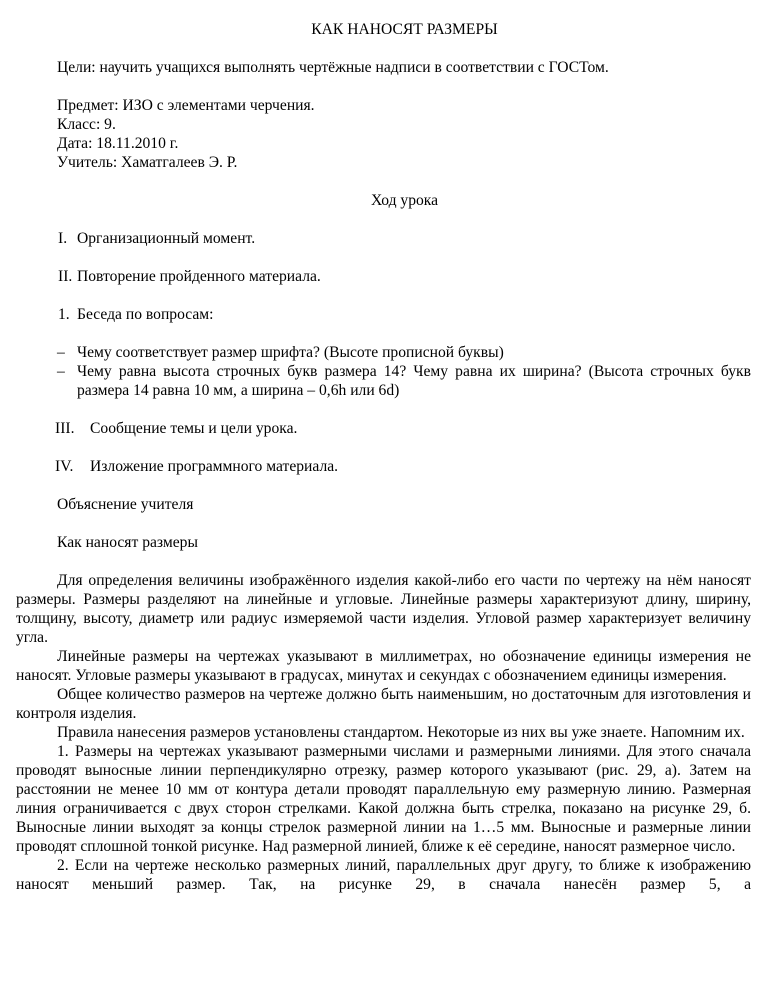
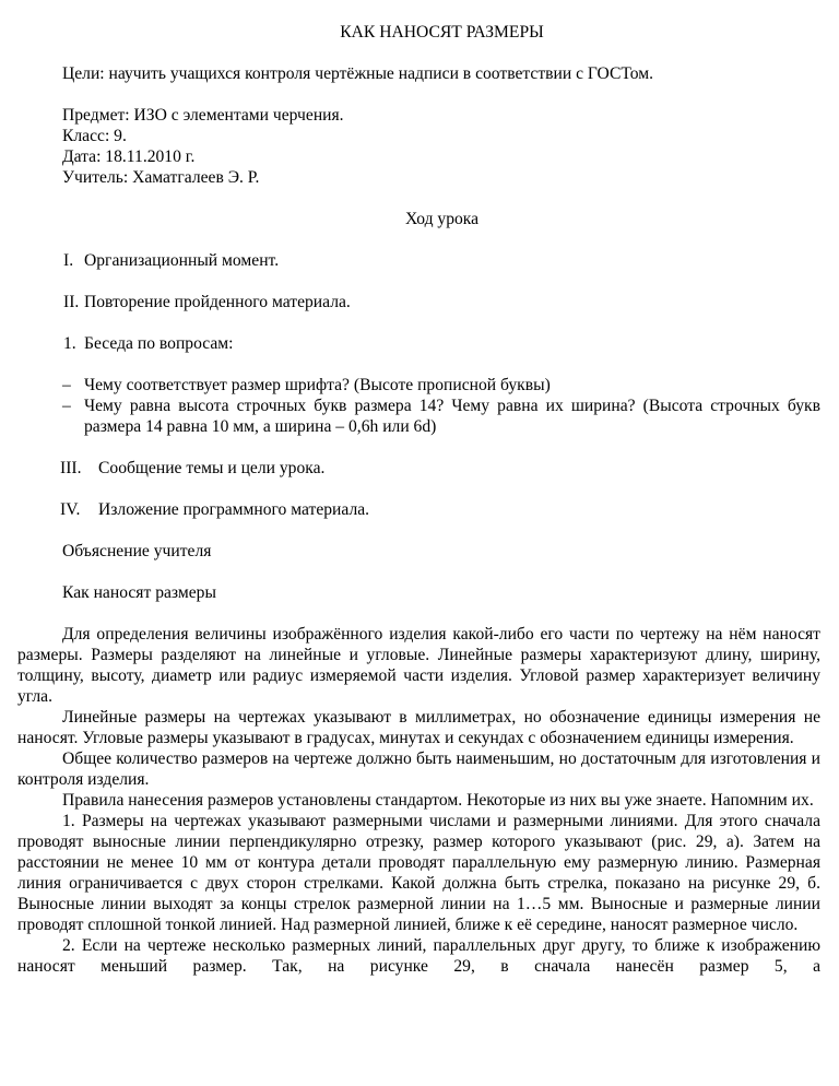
  КАК НАНОСЯТ РАЗМЕРЫ
- Цели: научить учащихся выполнять чертёжные надписи в соответствии с ГОСТом.
+ Цели: научить учащихся контроля чертёжные надписи в соответствии с ГОСТом.
  Предмет: ИЗО с элементами черчения.
  Класс: 9.
  Дата: 18.11.2010 г.
  Учитель: Хаматгалеев Э. Р.
  Ход урока
  I.
  Организационный момент.
  II.
  Повторение пройденного материала.
  1.
  Беседа по вопросам:
  –
  Чему соответствует размер шрифта? (Высоте прописной буквы)
  –
  Чему равна высота строчных букв размера 14? Чему равна их ширина? (Высота строчных букв размера 14 равна 10 мм, а ширина – 0,6h или 6d)
  III.
  Сообщение темы и цели урока.
  IV.
  Изложение программного материала.
  Объяснение учителя
  Как наносят размеры
  Для определения величины изображённого изделия какой-либо его части по чертежу на нём наносят размеры. Размеры разделяют на линейные и угловые. Линейные размеры характеризуют длину, ширину, толщину, высоту, диаметр или радиус измеряемой части изделия. Угловой размер характеризует величину угла.
  Линейные размеры на чертежах указывают в миллиметрах, но обозначение единицы измерения не наносят. Угловые размеры указывают в градусах, минутах и секундах с обозначением единицы измерения.
  Общее количество размеров на чертеже должно быть наименьшим, но достаточным для изготовления и контроля изделия.
  Правила нанесения размеров установлены стандартом. Некоторые из них вы уже знаете. Напомним их.
- 1. Размеры на чертежах указывают размерными числами и размерными линиями. Для этого сначала проводят выносные линии перпендикулярно отрезку, размер которого указывают (рис. 29, а). Затем на расстоянии не менее 10 мм от контура детали проводят параллельную ему размерную линию. Размерная линия ограничивается с двух сторон стрелками. Какой должна быть стрелка, показано на рисунке 29, б. Выносные линии выходят за концы стрелок размерной линии на 1…5 мм. Выносные и размерные линии проводят сплошной тонкой рисунке. Над размерной линией, ближе к её середине, наносят размерное число.
+ 1. Размеры на чертежах указывают размерными числами и размерными линиями. Для этого сначала проводят выносные линии перпендикулярно отрезку, размер которого указывают (рис. 29, а). Затем на расстоянии не менее 10 мм от контура детали проводят параллельную ему размерную линию. Размерная линия ограничивается с двух сторон стрелками. Какой должна быть стрелка, показано на рисунке 29, б. Выносные линии выходят за концы стрелок размерной линии на 1…5 мм. Выносные и размерные линии проводят сплошной тонкой линией. Над размерной линией, ближе к её середине, наносят размерное число.
  2. Если на чертеже несколько размерных линий, параллельных друг другу, то ближе к изображению наносят меньший размер. Так, на рисунке 29, в сначала нанесён размер 5, а
